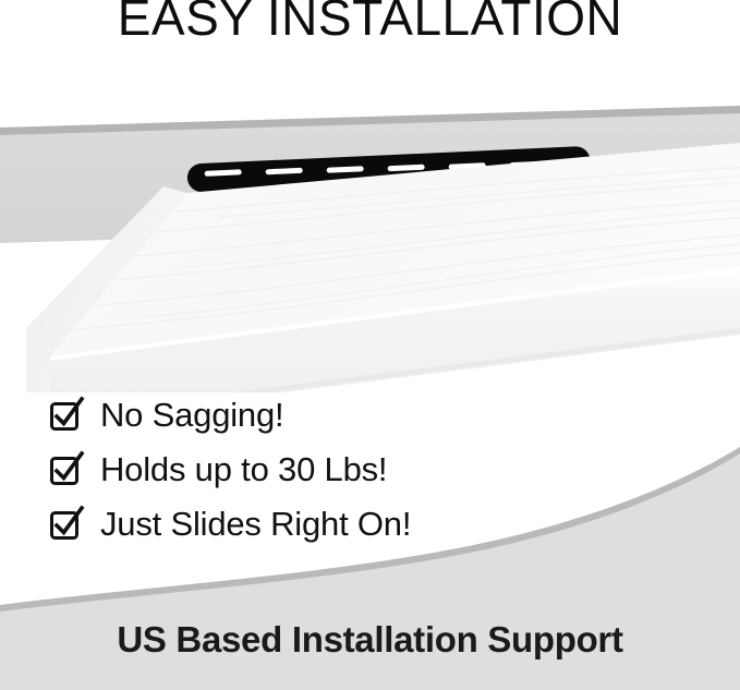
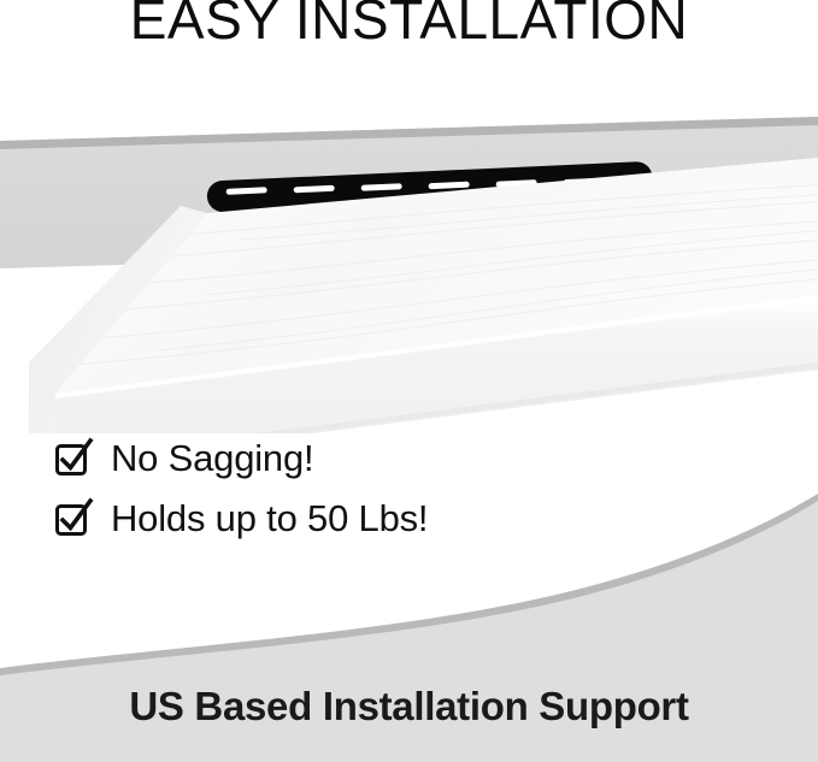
  EASY INSTALLATION
  No Sagging!
- Holds up to 30 Lbs!
+ Holds up to 50 Lbs!
- Just Slides Right On!
  US Based Installation Support
